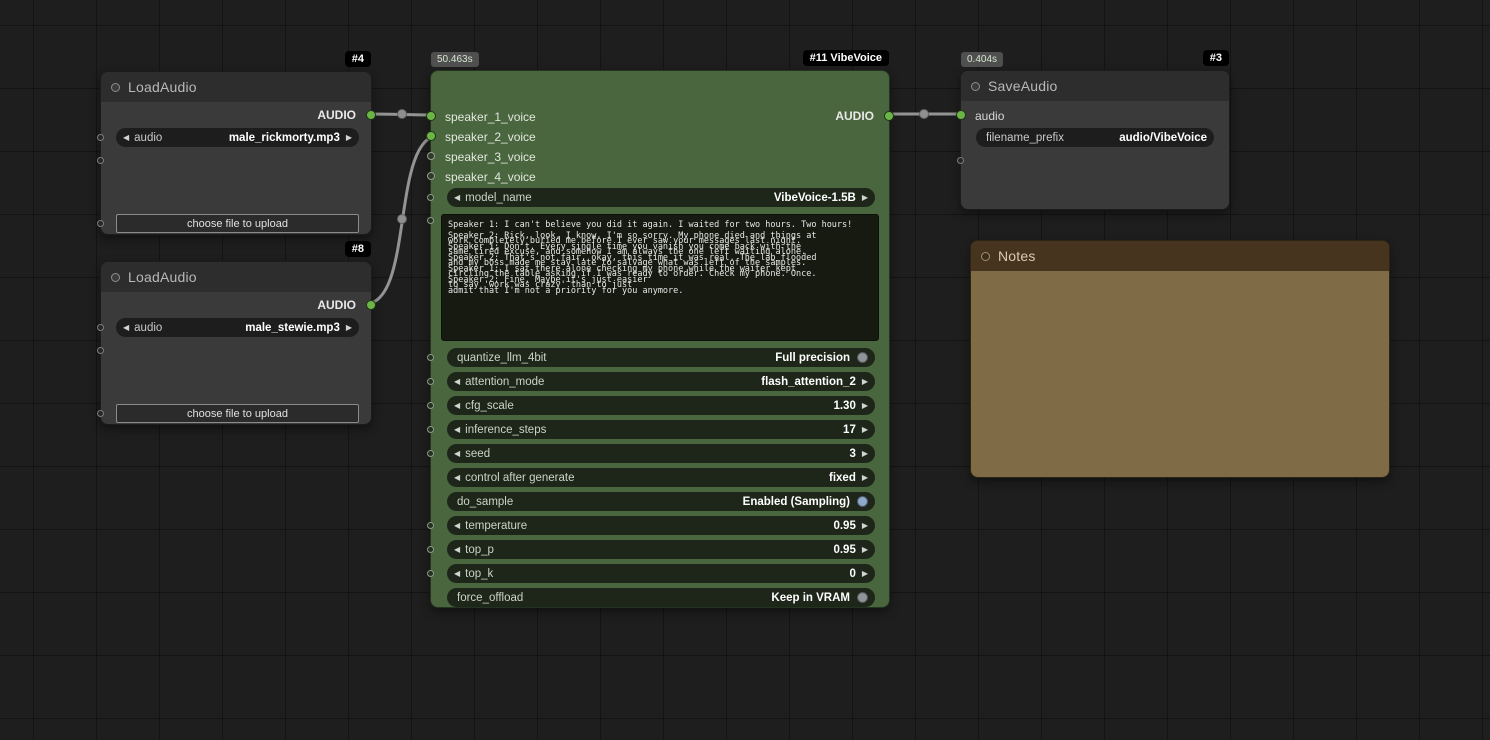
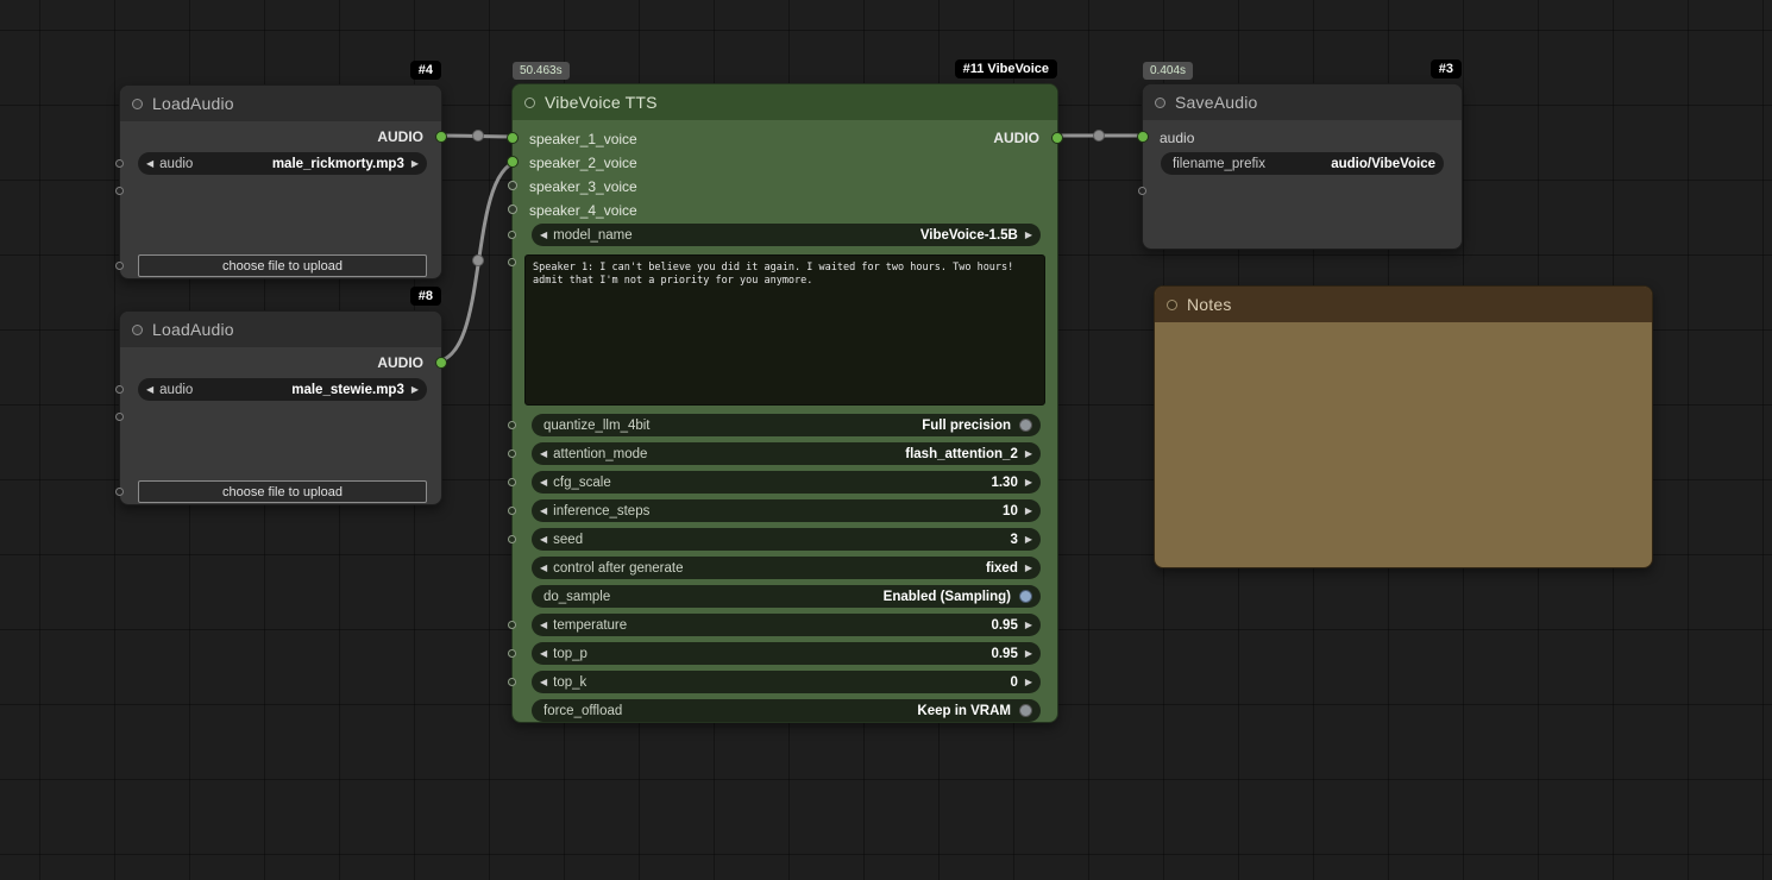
  #4
  LoadAudio
  AUDIO
  ◀
  audio
  male_rickmorty.mp3
  ▶
  choose file to upload
  #8
  LoadAudio
  AUDIO
  ◀
  audio
  male_stewie.mp3
  ▶
  choose file to upload
  50.463s
  #11 VibeVoice
+ VibeVoice TTS
  speaker_1_voice
  speaker_2_voice
  speaker_3_voice
  speaker_4_voice
  AUDIO
  ◀
  model_name
  VibeVoice-1.5B
  ▶
  Speaker 1: I can't believe you did it again. I waited for two hours. Two hours!
- Speaker 2: Rick, look, I know, I'm so sorry. My phone died and things at
- Speaker 1: Don't. Every single time you vanish you come back with the
- Speaker 2: That's not fair, okay, this time it was real. The lab flooded
- Speaker 1: I sat there alone checking my phone while the waiter kept
- Speaker 2: Fine. Maybe it's just easier
- work completely buried me before I ever saw your messages last night.
- same tired excuse, and somehow I am always the one left waiting alone.
- and my boss made me stay late to salvage what was left of the samples.
- circling the table asking if I was ready to order. Check my phone. Once.
- to say 'work was crazy' than to just
  admit that I'm not a priority for you anymore.
  quantize_llm_4bit
  Full precision
  ◀
  attention_mode
  flash_attention_2
  ▶
  ◀
  cfg_scale
  1.30
  ▶
  ◀
  inference_steps
- 17
+ 10
  ▶
  ◀
  seed
  3
  ▶
  ◀
  control after generate
  fixed
  ▶
  do_sample
  Enabled (Sampling)
  ◀
  temperature
  0.95
  ▶
  ◀
  top_p
  0.95
  ▶
  ◀
  top_k
  0
  ▶
  force_offload
  Keep in VRAM
  0.404s
  #3
  SaveAudio
  audio
  filename_prefix
  audio/VibeVoice
  Notes
